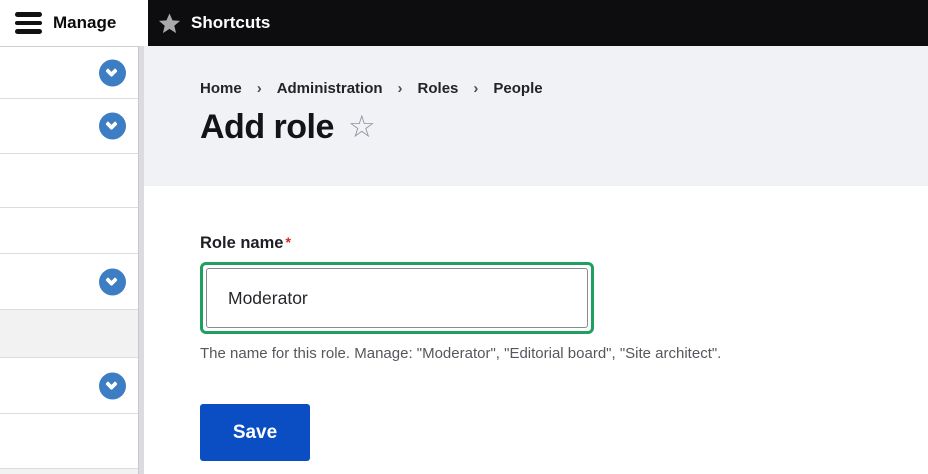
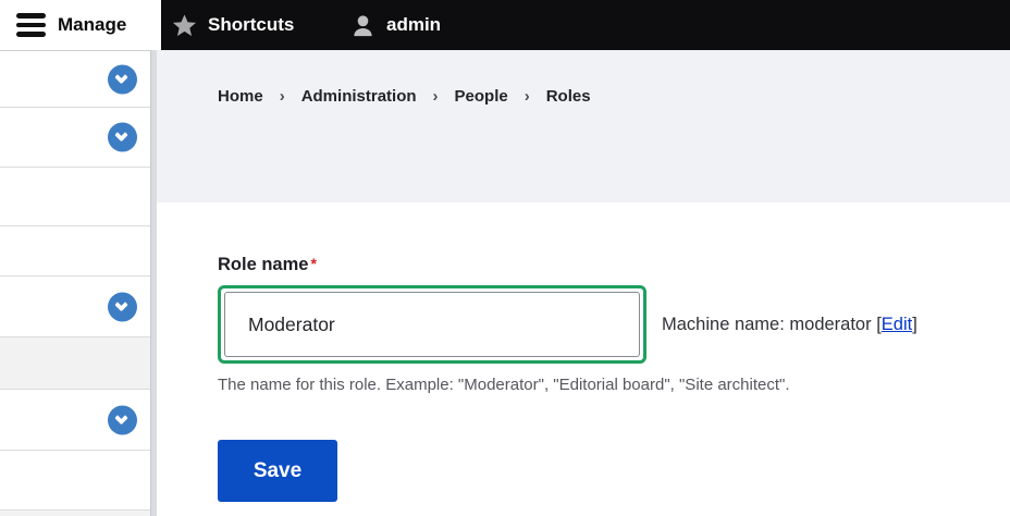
  Shortcuts
+ admin
  Manage
  Home
  ›
  Administration
  ›
- Roles
+ People
  ›
- People
+ Roles
- Add role
- ☆
  Role name *
  Moderator
+ Machine name: moderator [Edit]
- The name for this role. Manage: "Moderator", "Editorial board", "Site architect".
+ The name for this role. Example: "Moderator", "Editorial board", "Site architect".
  Save
